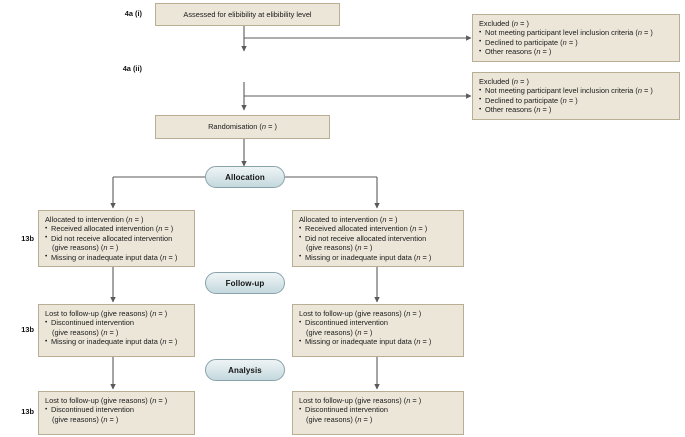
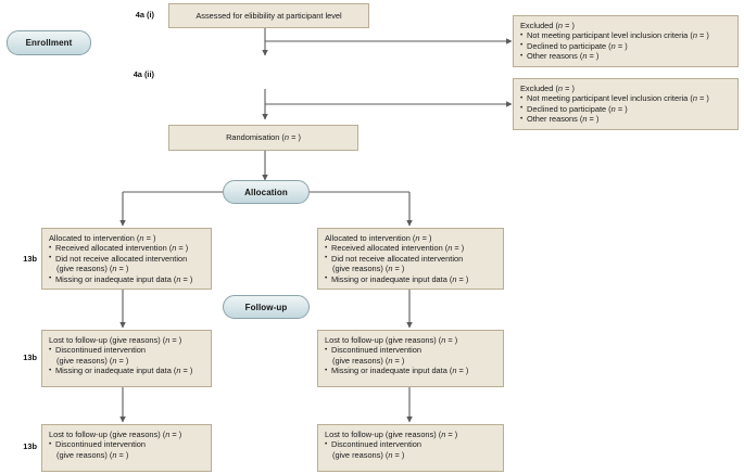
+ Enrollment
  Allocation
  Follow-up
- Analysis
  4a (i)
  4a (ii)
  13b
  13b
  13b
- Assessed for elibibility at elibibility level
+ Assessed for elibibility at participant level
  Randomisation (n = )
  Excluded (n = )
  Not meeting participant level inclusion criteria (n = )
  Declined to participate (n = )
  Other reasons (n = )
  Excluded (n = )
  Not meeting participant level inclusion criteria (n = )
  Declined to participate (n = )
  Other reasons (n = )
  Allocated to intervention (n = )
  Received allocated intervention (n = )
  Did not receive allocated intervention
  (give reasons) (n = )
  Missing or inadequate input data (n = )
  Allocated to intervention (n = )
  Received allocated intervention (n = )
  Did not receive allocated intervention
  (give reasons) (n = )
  Missing or inadequate input data (n = )
  Lost to follow-up (give reasons) (n = )
  Discontinued intervention
  (give reasons) (n = )
  Missing or inadequate input data (n = )
  Lost to follow-up (give reasons) (n = )
  Discontinued intervention
  (give reasons) (n = )
  Missing or inadequate input data (n = )
  Lost to follow-up (give reasons) (n = )
  Discontinued intervention
  (give reasons) (n = )
  Lost to follow-up (give reasons) (n = )
  Discontinued intervention
  (give reasons) (n = )
